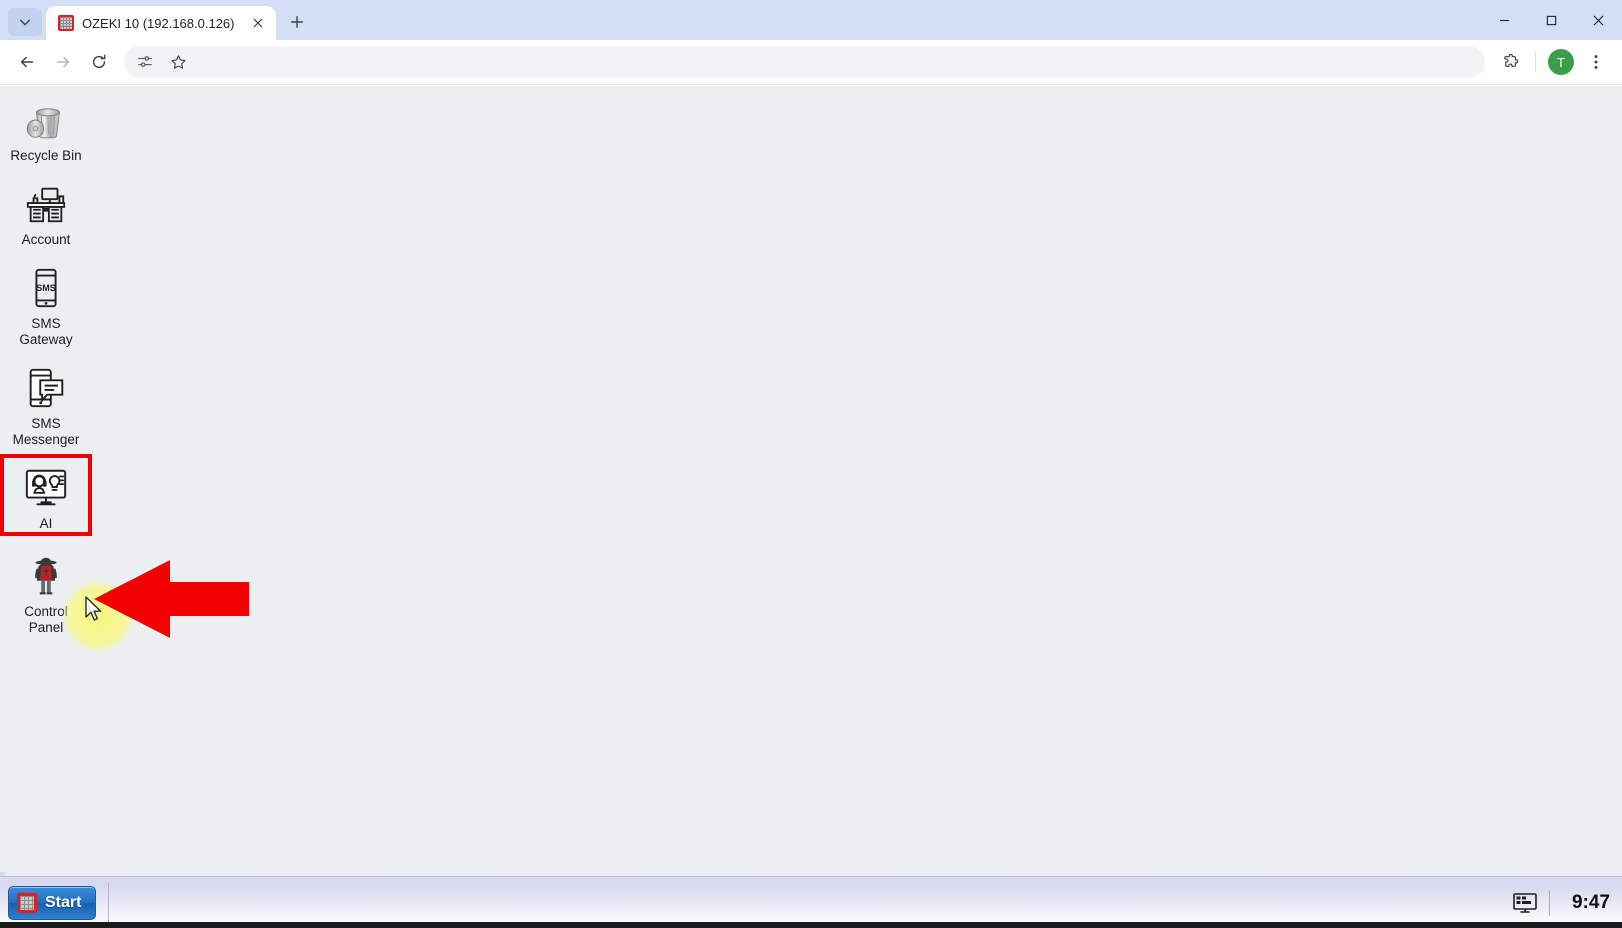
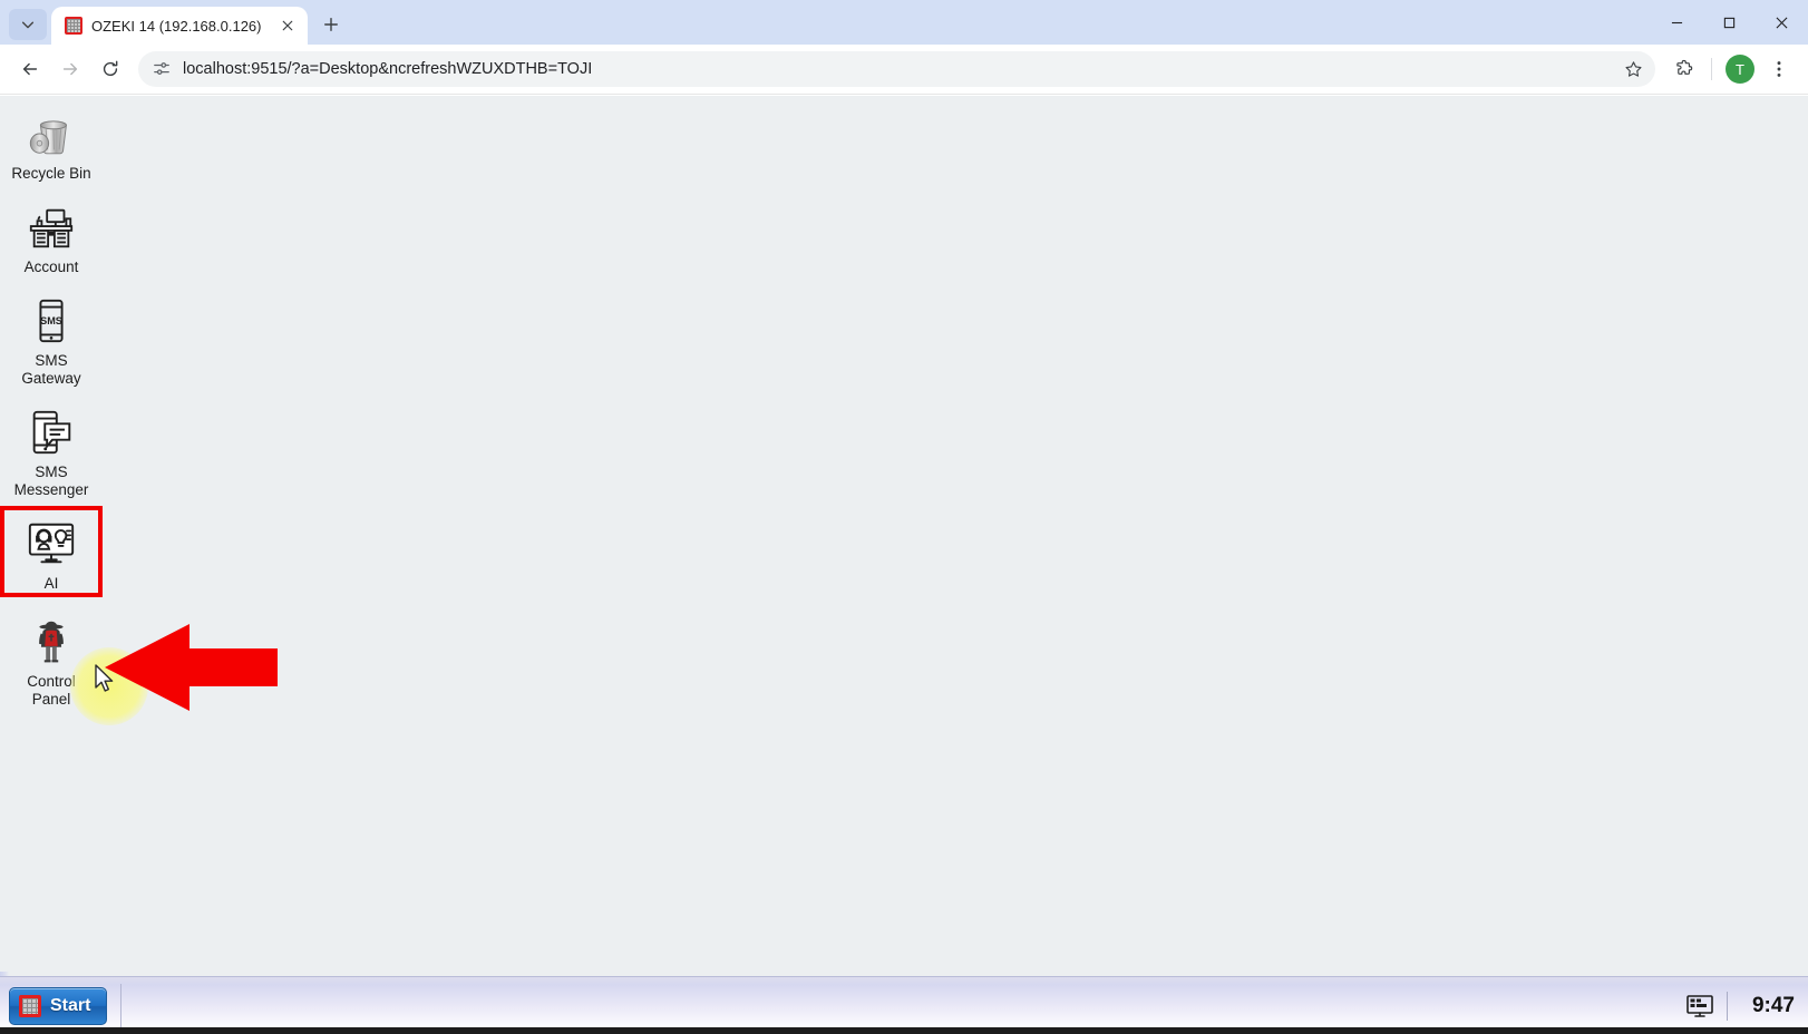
- OZEKI 10 (192.168.0.126)
+ OZEKI 14 (192.168.0.126)
+ localhost:9515/?a=Desktop&ncrefreshWZUXDTHB=TOJI
  T
  Recycle Bin
  Account
  SMS
  SMS
  Gateway
  SMS
  Messenger
  AI
  Contro
  Panel
  Start
  9:47
